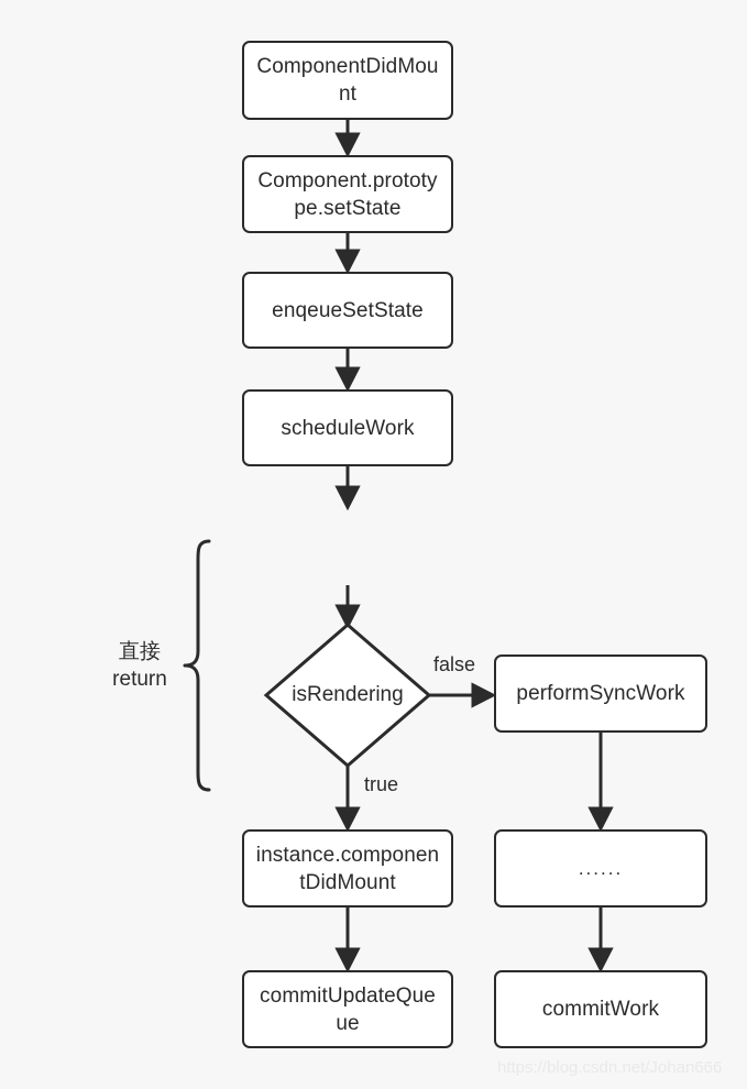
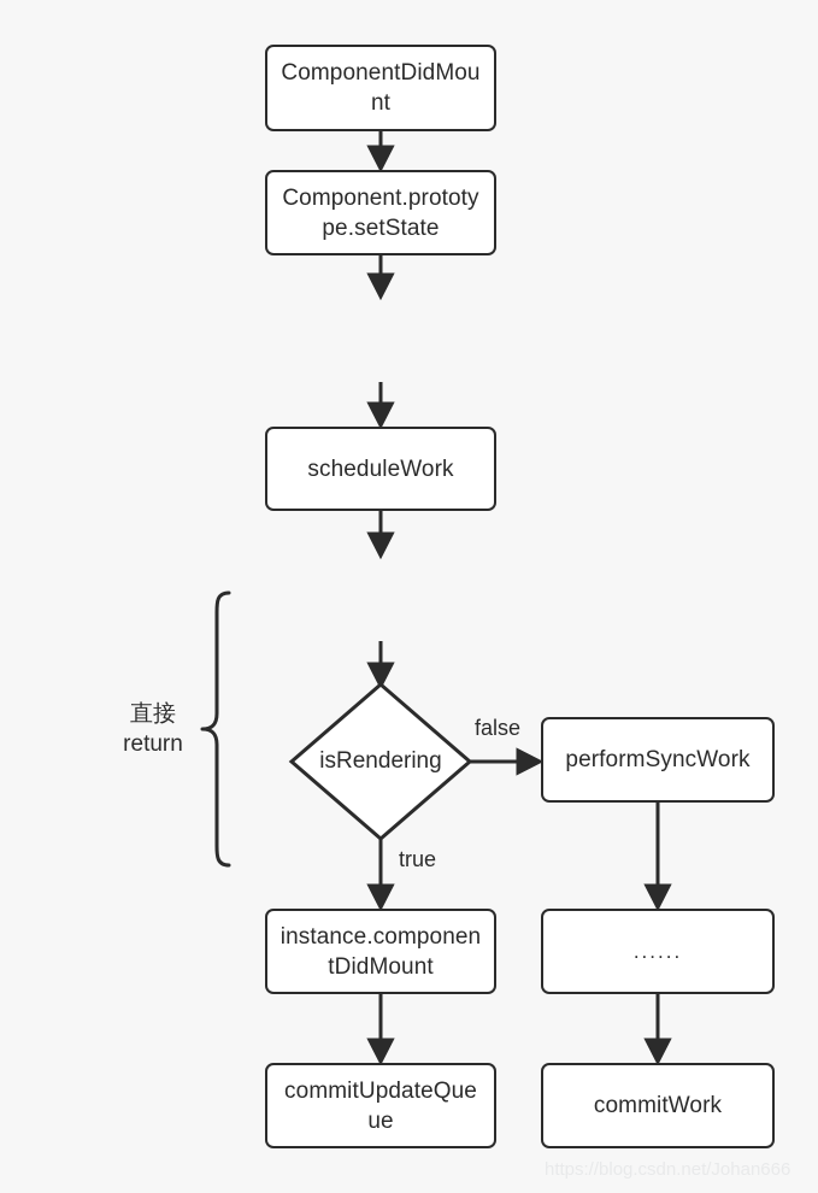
  ComponentDidMount
  Component.prototype.setState
- enqeueSetState
  scheduleWork
  isRendering
  instance.componentDidMount
  commitUpdateQueue
  performSyncWork
  ......
  commitWork
  false
  true
  直接
  return
